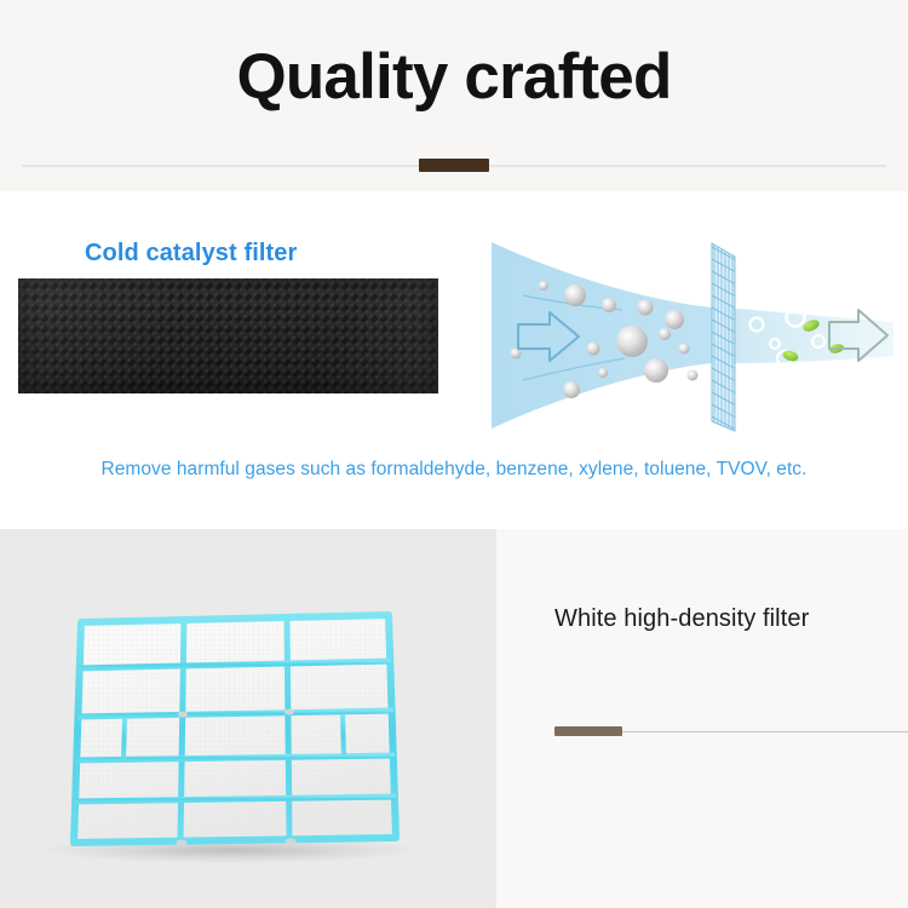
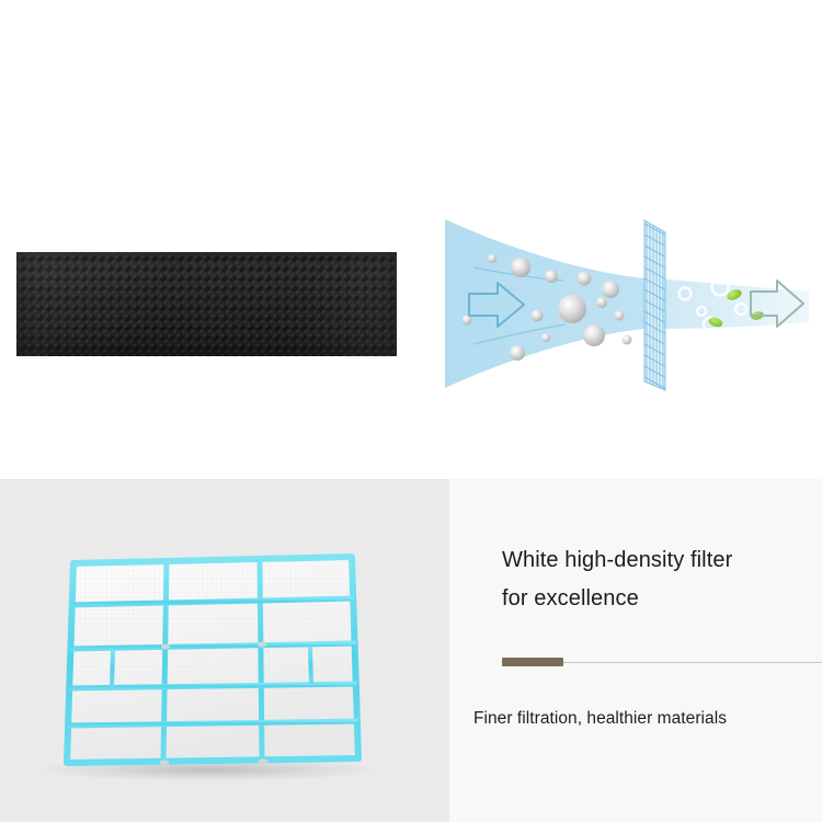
- Quality crafted
- Cold catalyst filter
- Remove harmful gases such as formaldehyde, benzene, xylene, toluene, TVOV, etc.
  White high-density filter
+ for excellence
+ Finer filtration, healthier materials
